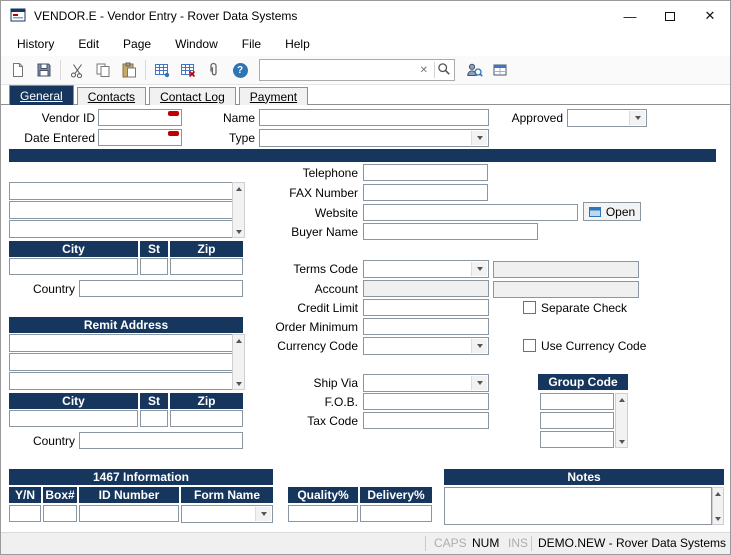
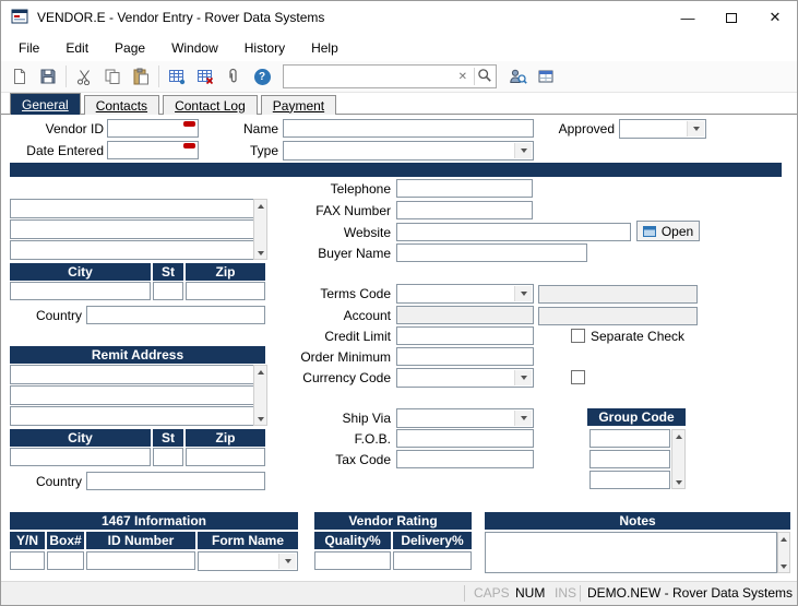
  VENDOR.E - Vendor Entry - Rover Data Systems
  —
  ✕
- History
+ File
  Edit
  Page
  Window
- File
+ History
  Help
  ?
  ✕
  General
  Contacts
  Contact Log
  Payment
  Vendor ID
  Name
  Approved
  Date Entered
  Type
  City
  St
  Zip
  Country
  Telephone
  FAX Number
  Website
  Open
  Buyer Name
  Terms Code
  Account
  Credit Limit
  Separate Check
  Order Minimum
  Currency Code
- Use Currency Code
  Remit Address
  City
  St
  Zip
  Country
  Ship Via
  F.O.B.
  Tax Code
  Group Code
  1467 Information
  Y/N
  Box#
  ID Number
  Form Name
+ Vendor Rating
  Quality%
  Delivery%
  Notes
  CAPS
  NUM
  INS
  DEMO.NEW - Rover Data Systems
